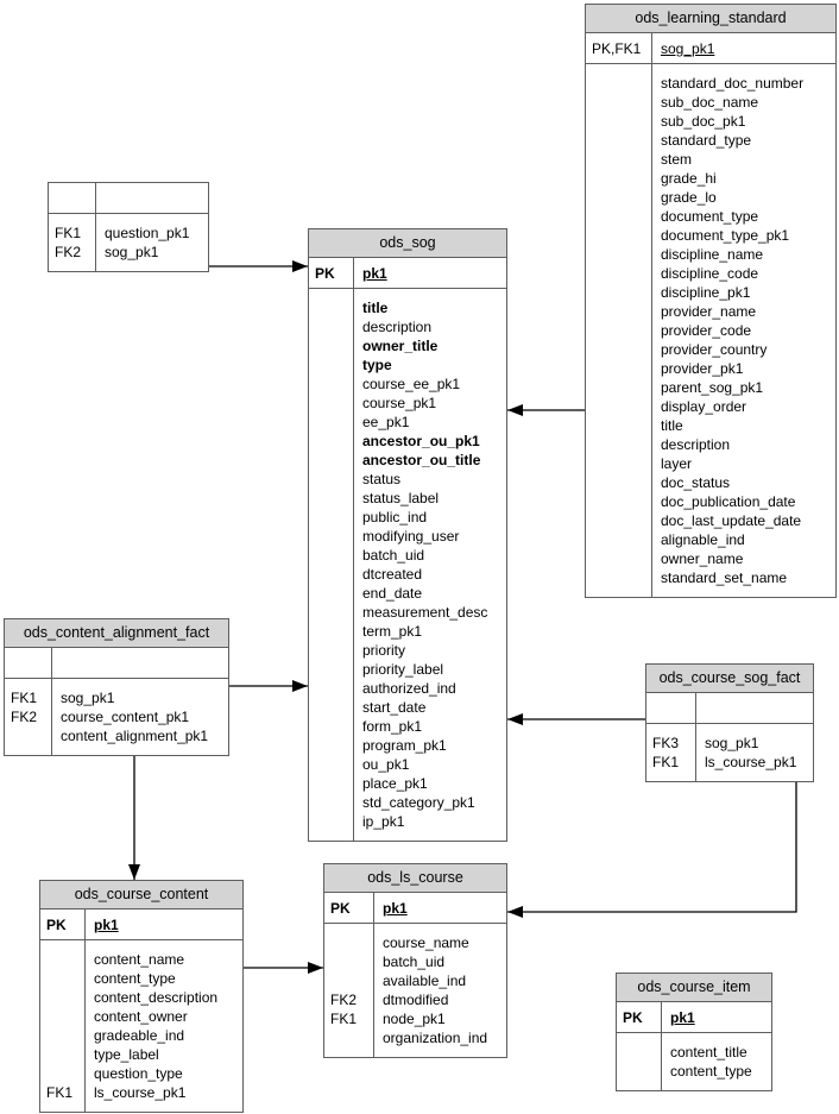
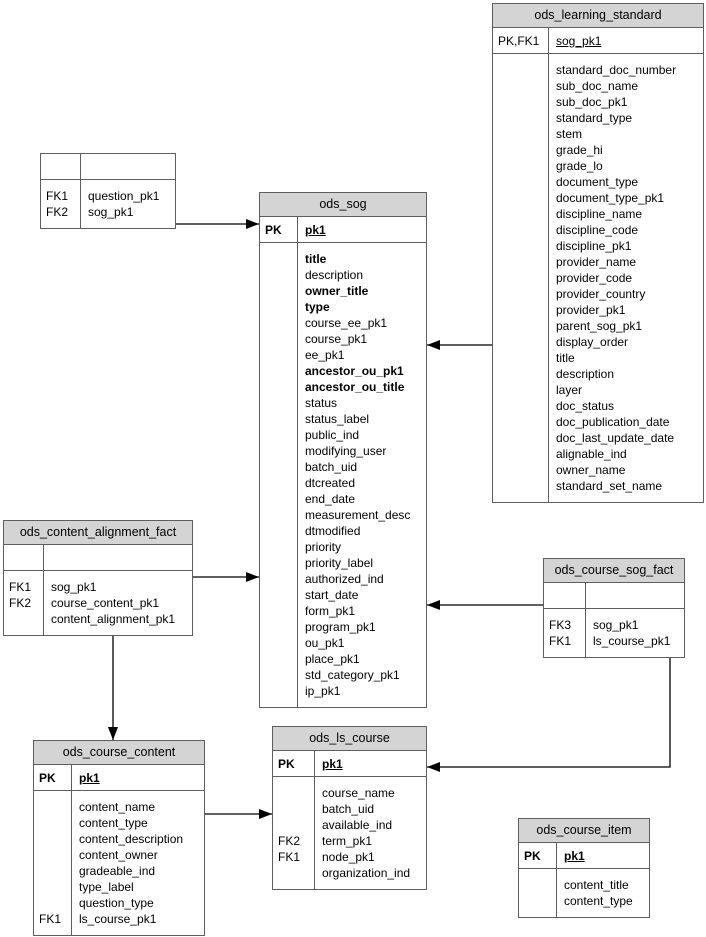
  FK1
  FK2
  question_pk1
  sog_pk1
  ods_sog
  PK
  pk1
  title
  description
  owner_title
  type
  course_ee_pk1
  course_pk1
  ee_pk1
  ancestor_ou_pk1
  ancestor_ou_title
  status
  status_label
  public_ind
  modifying_user
  batch_uid
  dtcreated
  end_date
  measurement_desc
- term_pk1
+ dtmodified
  priority
  priority_label
  authorized_ind
  start_date
  form_pk1
  program_pk1
  ou_pk1
  place_pk1
  std_category_pk1
  ip_pk1
  ods_learning_standard
  PK,FK1
  sog_pk1
  standard_doc_number
  sub_doc_name
  sub_doc_pk1
  standard_type
  stem
  grade_hi
  grade_lo
  document_type
  document_type_pk1
  discipline_name
  discipline_code
  discipline_pk1
  provider_name
  provider_code
  provider_country
  provider_pk1
  parent_sog_pk1
  display_order
  title
  description
  layer
  doc_status
  doc_publication_date
  doc_last_update_date
  alignable_ind
  owner_name
  standard_set_name
  ods_content_alignment_fact
  FK1
  FK2
  sog_pk1
  course_content_pk1
  content_alignment_pk1
  ods_course_sog_fact
  FK3
  FK1
  sog_pk1
  ls_course_pk1
  ods_course_content
  PK
  pk1
  FK1
  content_name
  content_type
  content_description
  content_owner
  gradeable_ind
  type_label
  question_type
  ls_course_pk1
  ods_ls_course
  PK
  pk1
  FK2
  FK1
  course_name
  batch_uid
  available_ind
- dtmodified
+ term_pk1
  node_pk1
  organization_ind
  ods_course_item
  PK
  pk1
  content_title
  content_type
